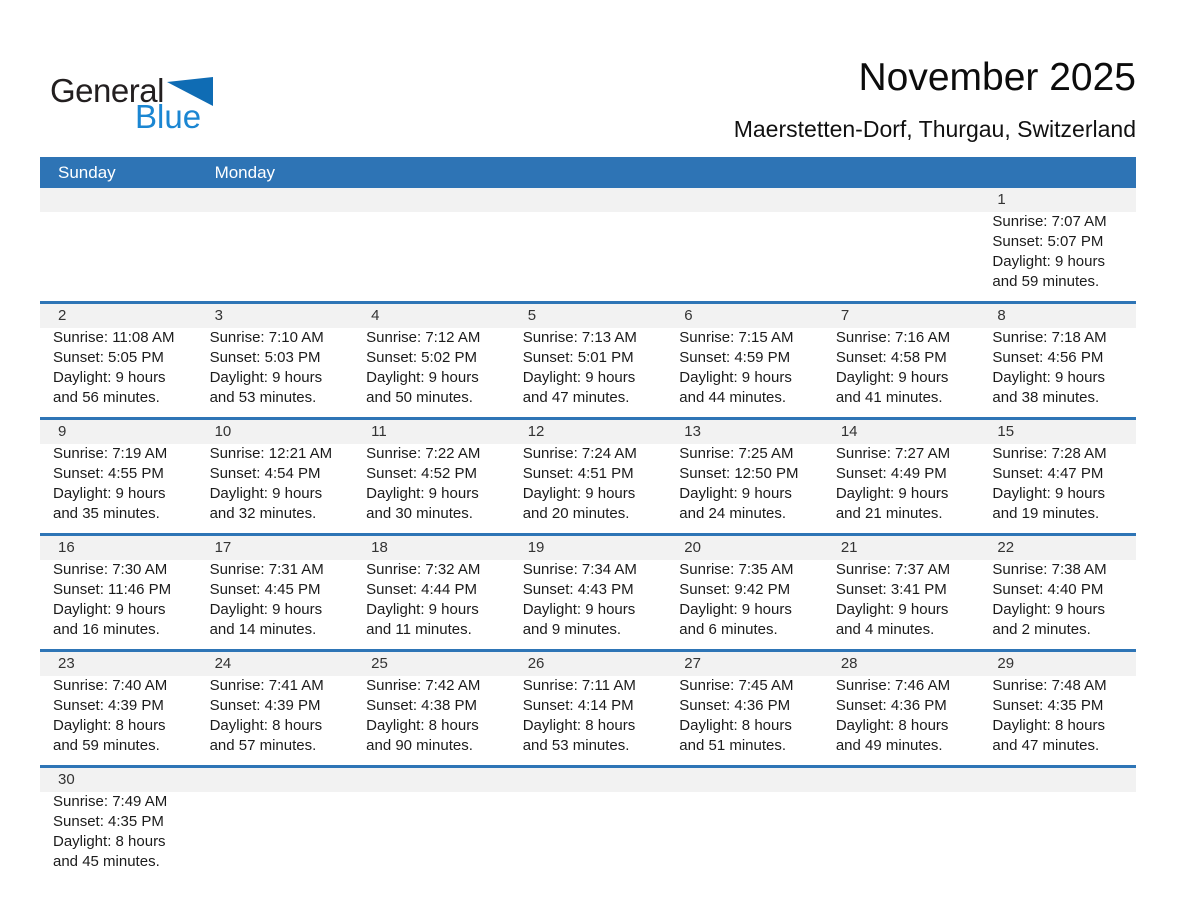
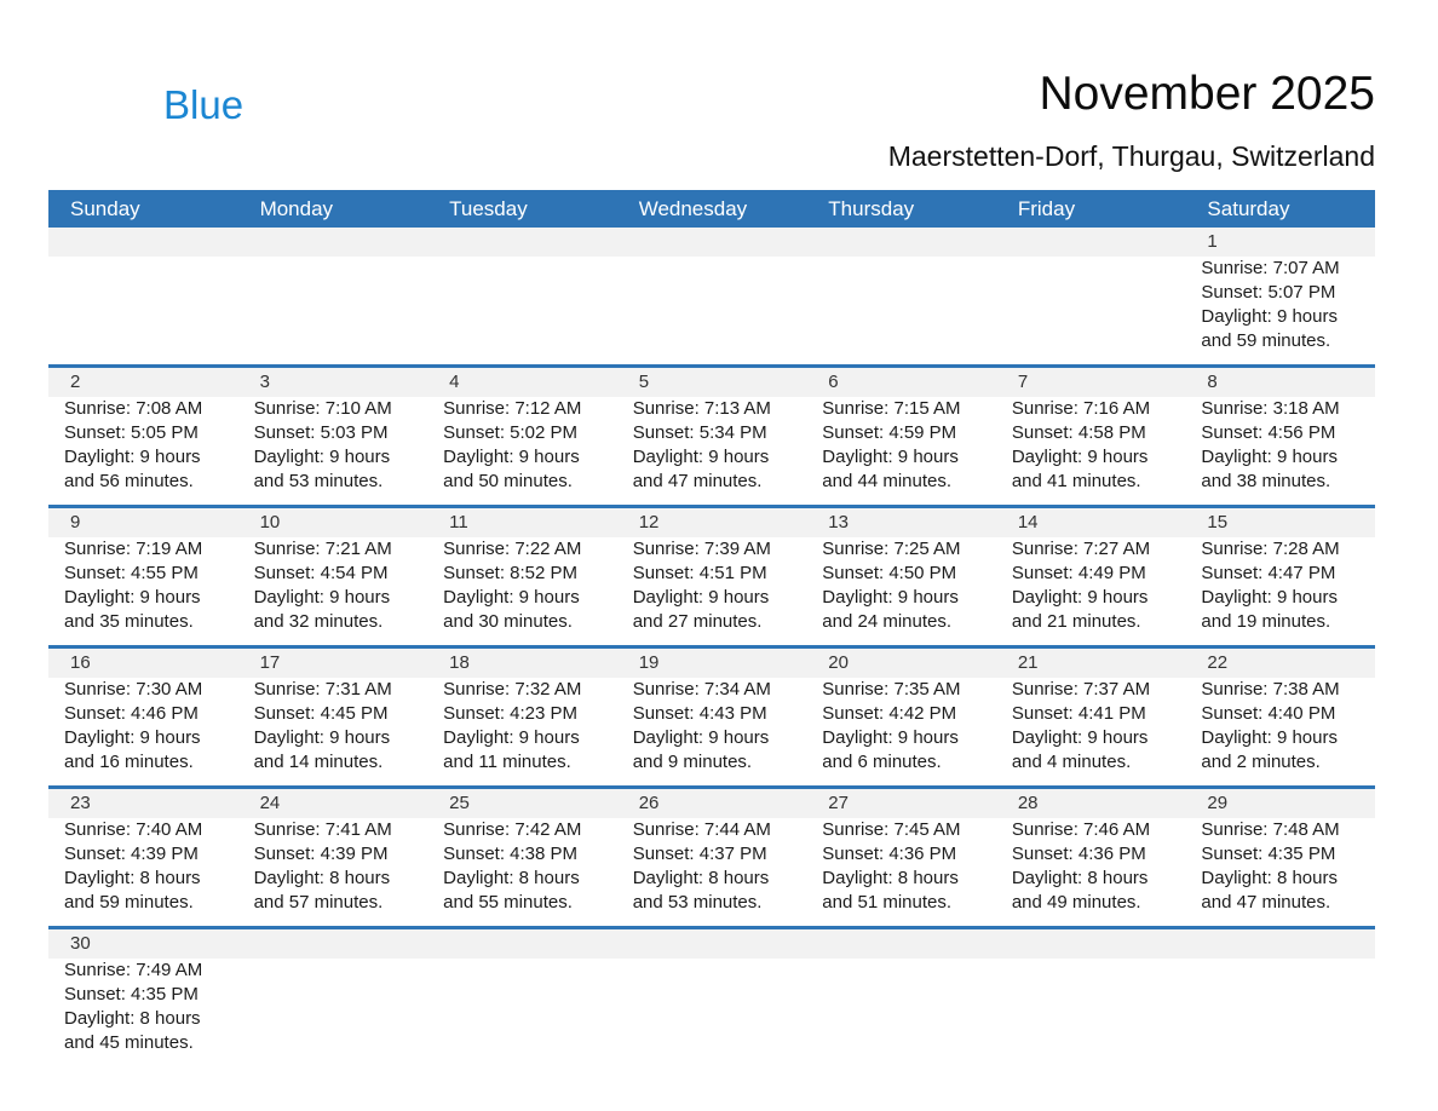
- General
  Blue
  November 2025
  Maerstetten-Dorf, Thurgau, Switzerland
  Sunday
  Monday
+ Tuesday
+ Wednesday
+ Thursday
+ Friday
+ Saturday
  1
  Sunrise: 7:07 AM
  Sunset: 5:07 PM
  Daylight: 9 hours
  and 59 minutes.
  2
- Sunrise: 11:08 AM
+ Sunrise: 7:08 AM
  Sunset: 5:05 PM
  Daylight: 9 hours
  and 56 minutes.
  3
  Sunrise: 7:10 AM
  Sunset: 5:03 PM
  Daylight: 9 hours
  and 53 minutes.
  4
  Sunrise: 7:12 AM
  Sunset: 5:02 PM
  Daylight: 9 hours
  and 50 minutes.
  5
  Sunrise: 7:13 AM
- Sunset: 5:01 PM
+ Sunset: 5:34 PM
  Daylight: 9 hours
  and 47 minutes.
  6
  Sunrise: 7:15 AM
  Sunset: 4:59 PM
  Daylight: 9 hours
  and 44 minutes.
  7
  Sunrise: 7:16 AM
  Sunset: 4:58 PM
  Daylight: 9 hours
  and 41 minutes.
  8
- Sunrise: 7:18 AM
+ Sunrise: 3:18 AM
  Sunset: 4:56 PM
  Daylight: 9 hours
  and 38 minutes.
  9
  Sunrise: 7:19 AM
  Sunset: 4:55 PM
  Daylight: 9 hours
  and 35 minutes.
  10
- Sunrise: 12:21 AM
+ Sunrise: 7:21 AM
  Sunset: 4:54 PM
  Daylight: 9 hours
  and 32 minutes.
  11
  Sunrise: 7:22 AM
- Sunset: 4:52 PM
+ Sunset: 8:52 PM
  Daylight: 9 hours
  and 30 minutes.
  12
- Sunrise: 7:24 AM
+ Sunrise: 7:39 AM
  Sunset: 4:51 PM
  Daylight: 9 hours
- and 20 minutes.
+ and 27 minutes.
  13
  Sunrise: 7:25 AM
- Sunset: 12:50 PM
+ Sunset: 4:50 PM
  Daylight: 9 hours
  and 24 minutes.
  14
  Sunrise: 7:27 AM
  Sunset: 4:49 PM
  Daylight: 9 hours
  and 21 minutes.
  15
  Sunrise: 7:28 AM
  Sunset: 4:47 PM
  Daylight: 9 hours
  and 19 minutes.
  16
  Sunrise: 7:30 AM
- Sunset: 11:46 PM
+ Sunset: 4:46 PM
  Daylight: 9 hours
  and 16 minutes.
  17
  Sunrise: 7:31 AM
  Sunset: 4:45 PM
  Daylight: 9 hours
  and 14 minutes.
  18
  Sunrise: 7:32 AM
- Sunset: 4:44 PM
+ Sunset: 4:23 PM
  Daylight: 9 hours
  and 11 minutes.
  19
  Sunrise: 7:34 AM
  Sunset: 4:43 PM
  Daylight: 9 hours
  and 9 minutes.
  20
  Sunrise: 7:35 AM
- Sunset: 9:42 PM
+ Sunset: 4:42 PM
  Daylight: 9 hours
  and 6 minutes.
  21
  Sunrise: 7:37 AM
- Sunset: 3:41 PM
+ Sunset: 4:41 PM
  Daylight: 9 hours
  and 4 minutes.
  22
  Sunrise: 7:38 AM
  Sunset: 4:40 PM
  Daylight: 9 hours
  and 2 minutes.
  23
  Sunrise: 7:40 AM
  Sunset: 4:39 PM
  Daylight: 8 hours
  and 59 minutes.
  24
  Sunrise: 7:41 AM
  Sunset: 4:39 PM
  Daylight: 8 hours
  and 57 minutes.
  25
  Sunrise: 7:42 AM
  Sunset: 4:38 PM
  Daylight: 8 hours
- and 90 minutes.
+ and 55 minutes.
  26
- Sunrise: 7:11 AM
+ Sunrise: 7:44 AM
- Sunset: 4:14 PM
+ Sunset: 4:37 PM
  Daylight: 8 hours
  and 53 minutes.
  27
  Sunrise: 7:45 AM
  Sunset: 4:36 PM
  Daylight: 8 hours
  and 51 minutes.
  28
  Sunrise: 7:46 AM
  Sunset: 4:36 PM
  Daylight: 8 hours
  and 49 minutes.
  29
  Sunrise: 7:48 AM
  Sunset: 4:35 PM
  Daylight: 8 hours
  and 47 minutes.
  30
  Sunrise: 7:49 AM
  Sunset: 4:35 PM
  Daylight: 8 hours
  and 45 minutes.
